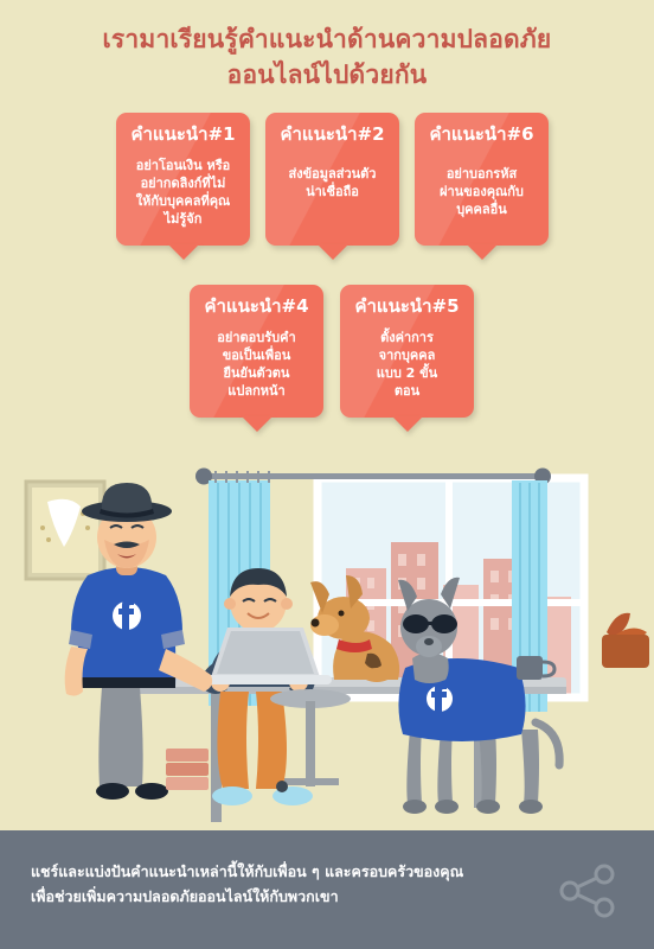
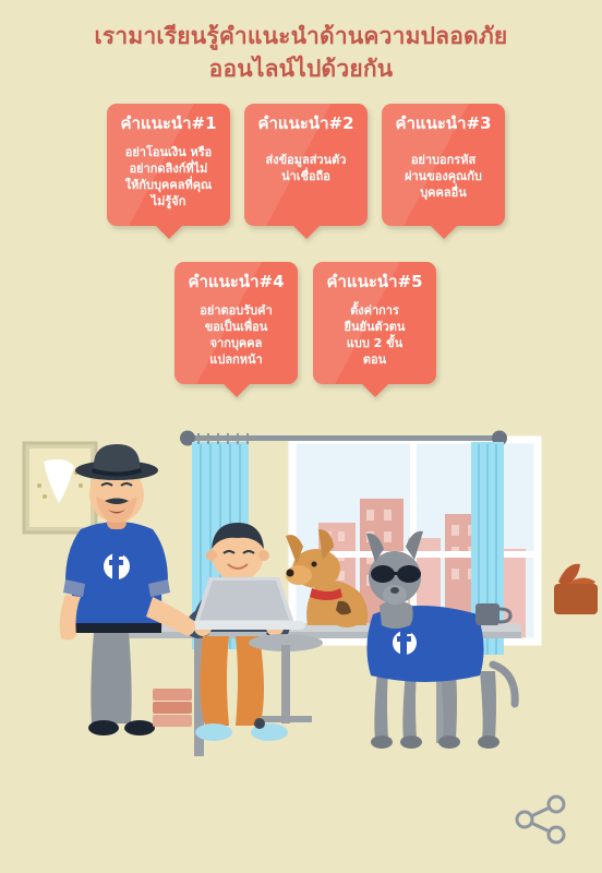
  เรามาเรียนรู้คำแนะนำด้านความปลอดภัย
  ออนไลน์ไปด้วยกัน
  คำแนะนำ#1
  อย่าโอนเงิน หรือ
  อย่ากดลิงก์ที่ไม่
  ให้กับบุคคลที่คุณ
  ไม่รู้จัก
  คำแนะนำ#2
  ส่งข้อมูลส่วนตัว
  น่าเชื่อถือ
- คำแนะนำ#6
+ คำแนะนำ#3
  อย่าบอกรหัส
  ผ่านของคุณกับ
  บุคคลอื่น
  คำแนะนำ#4
  อย่าตอบรับคำ
  ขอเป็นเพื่อน
- ยืนยันตัวตน
+ จากบุคคล
  แปลกหน้า
  คำแนะนำ#5
  ตั้งค่าการ
- จากบุคคล
+ ยืนยันตัวตน
  แบบ 2 ขั้น
  ตอน
- แชร์และแบ่งปันคำแนะนำเหล่านี้ให้กับเพื่อน ๆ และครอบครัวของคุณ
- เพื่อช่วยเพิ่มความปลอดภัยออนไลน์ให้กับพวกเขา
